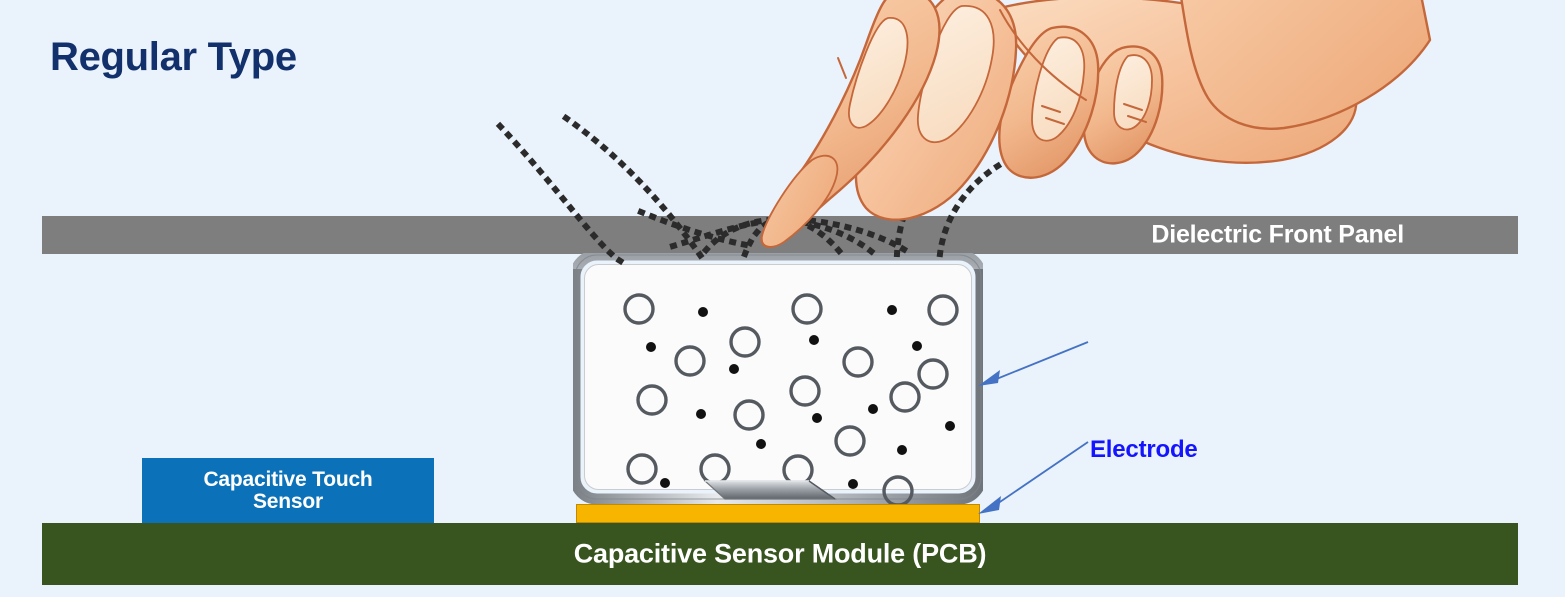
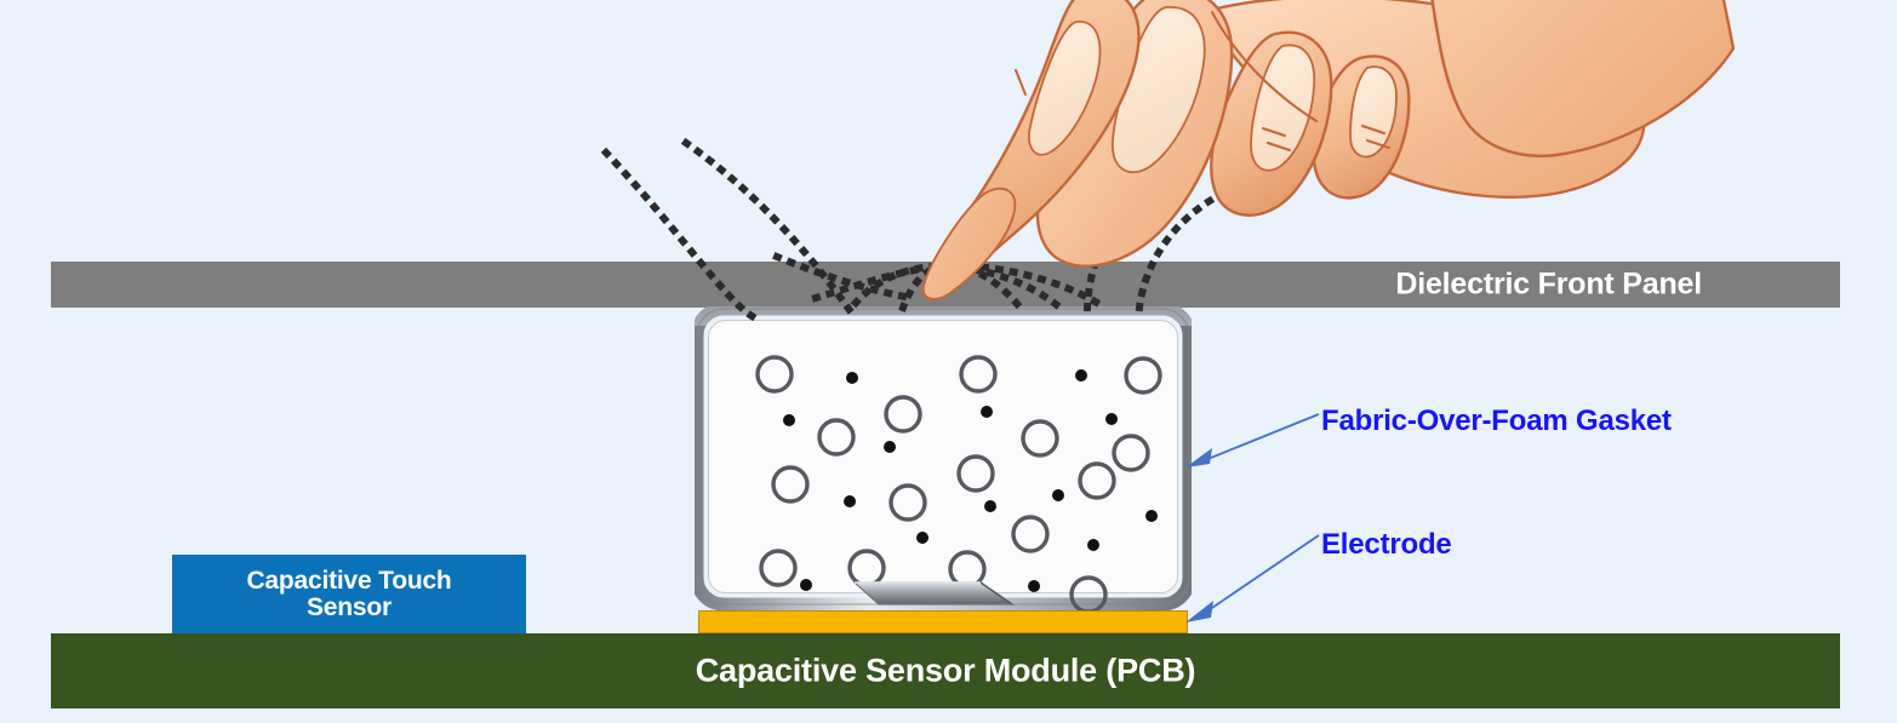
- Regular Type
  Dielectric Front Panel
  Capacitive Sensor Module (PCB)
  Capacitive Touch
  Sensor
+ Fabric-Over-Foam Gasket
  Electrode
